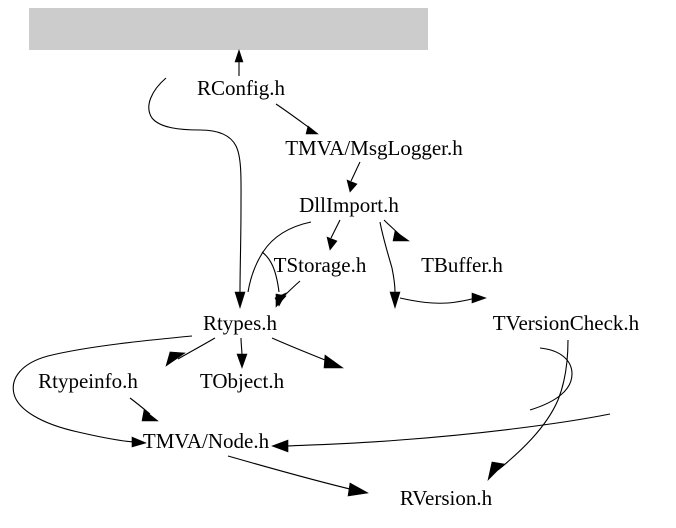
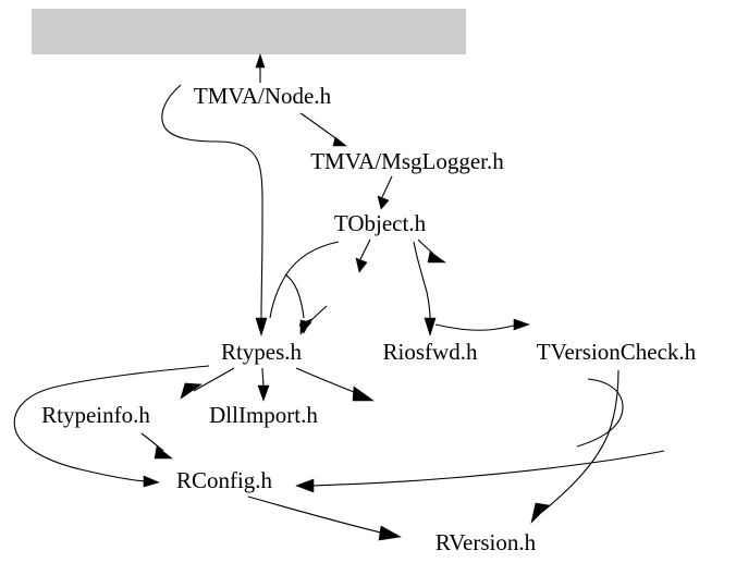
- RConfig.h
+ TMVA/Node.h
  TMVA/MsgLogger.h
- DllImport.h
+ TObject.h
- TStorage.h
- TBuffer.h
  Rtypes.h
+ Riosfwd.h
  TVersionCheck.h
  Rtypeinfo.h
- TObject.h
+ DllImport.h
- TMVA/Node.h
+ RConfig.h
  RVersion.h
